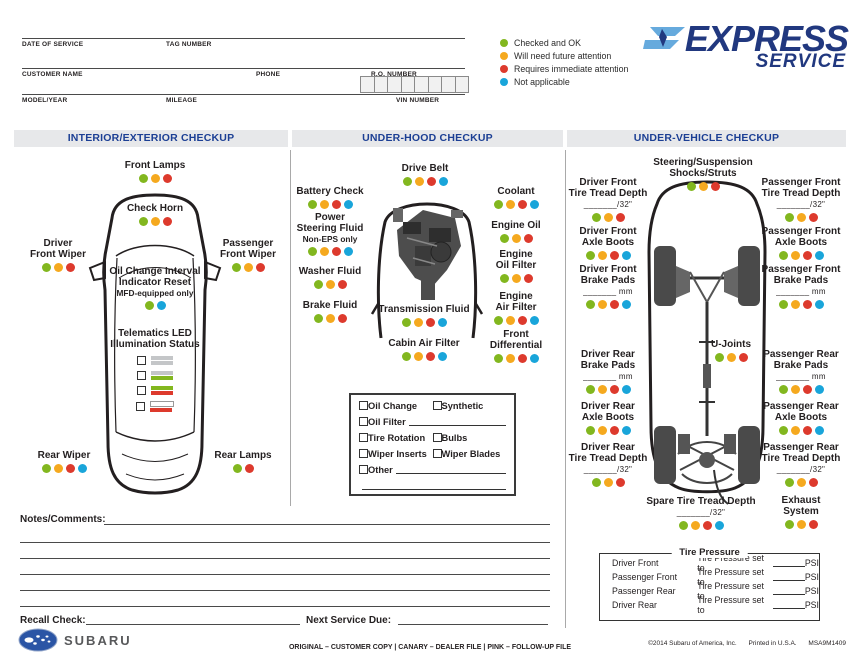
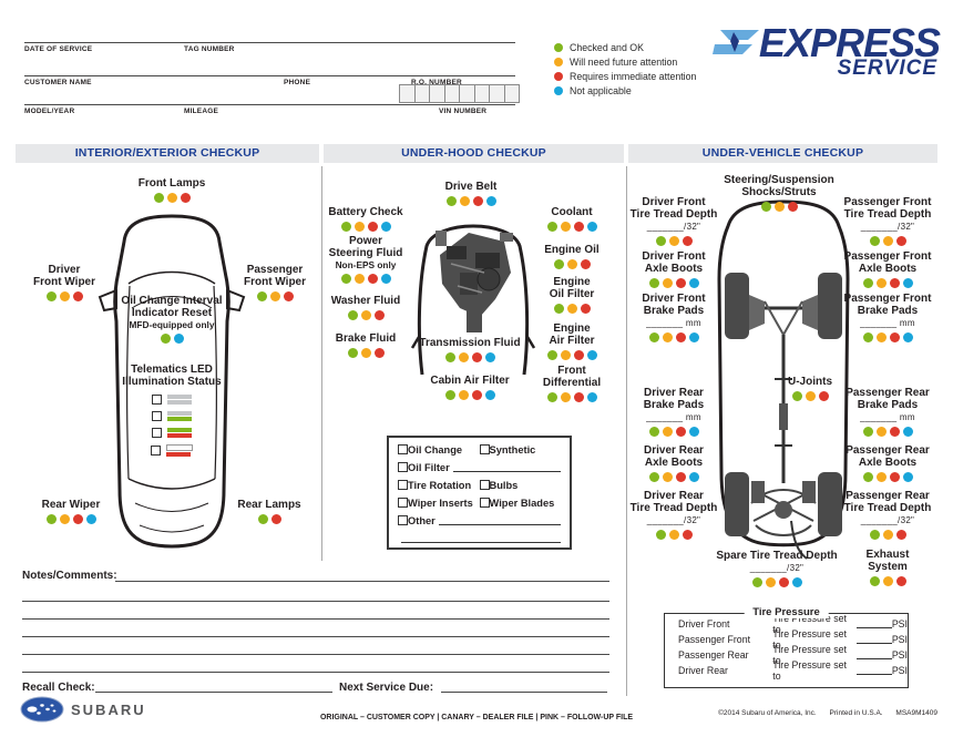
  Checked and OK
  Will need future attention
  Requires immediate attention
  Not applicable
  EXPRESS
  SERVICE
  INTERIOR/EXTERIOR CHECKUP
  UNDER-HOOD CHECKUP
  UNDER-VEHICLE CHECKUP
  Front Lamps
- Check Horn
  Driver
  Front Wiper
  Passenger
  Front Wiper
  Oil Change Interval
  Indicator Reset
  MFD-equipped only
  Telematics LED
  Illumination Status
  Rear Wiper
  Rear Lamps
  Drive Belt
  Battery Check
  Power
  Steering Fluid
  Non-EPS only
  Washer Fluid
  Brake Fluid
  Coolant
  Engine Oil
  Engine
  Oil Filter
  Engine
  Air Filter
  Front
  Differential
  Transmission Fluid
  Cabin Air Filter
  Oil Change
  Synthetic
  Oil Filter
  Tire Rotation
  Bulbs
  Wiper Inserts
  Wiper Blades
  Other
  Steering/Suspension
  Shocks/Struts
  Driver Front
  Tire Tread Depth
  _______/32"
  Passenger Front
  Tire Tread Depth
  _______/32"
  Driver Front
  Axle Boots
  Passenger Front
  Axle Boots
  Driver Front
  Brake Pads
  _______ mm
  Passenger Front
  Brake Pads
  _______ mm
  U-Joints
  Driver Rear
  Brake Pads
  _______ mm
  Passenger Rear
  Brake Pads
  _______ mm
  Driver Rear
  Axle Boots
  Passenger Rear
  Axle Boots
  Driver Rear
  Tire Tread Depth
  _______/32"
  Passenger Rear
  Tire Tread Depth
  _______/32"
  Spare Tire Tread Depth
  _______/32"
  Exhaust
  System
  Tire Pressure
  Driver Front
  PSI
  Passenger Front
  Tire Pressure set to
  PSI
  Passenger Rear
  Tire Pressure set to
  PSI
  Driver Rear
  Tire Pressure set to
  PSI
  Notes/Comments:
  Recall Check:
  Next Service Due:
  SUBARU
